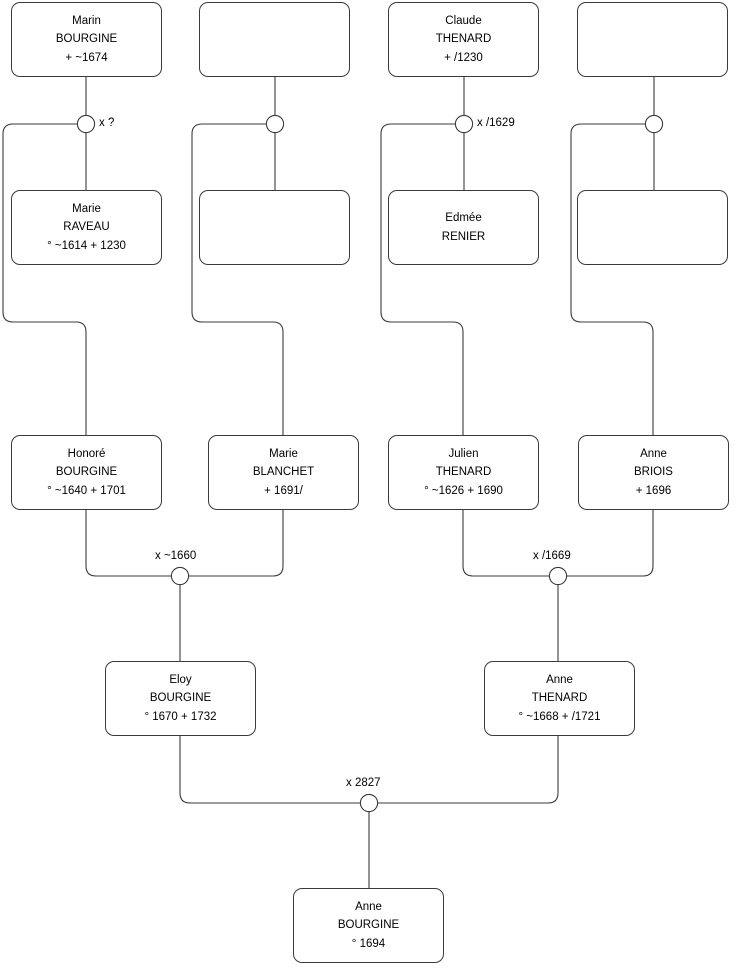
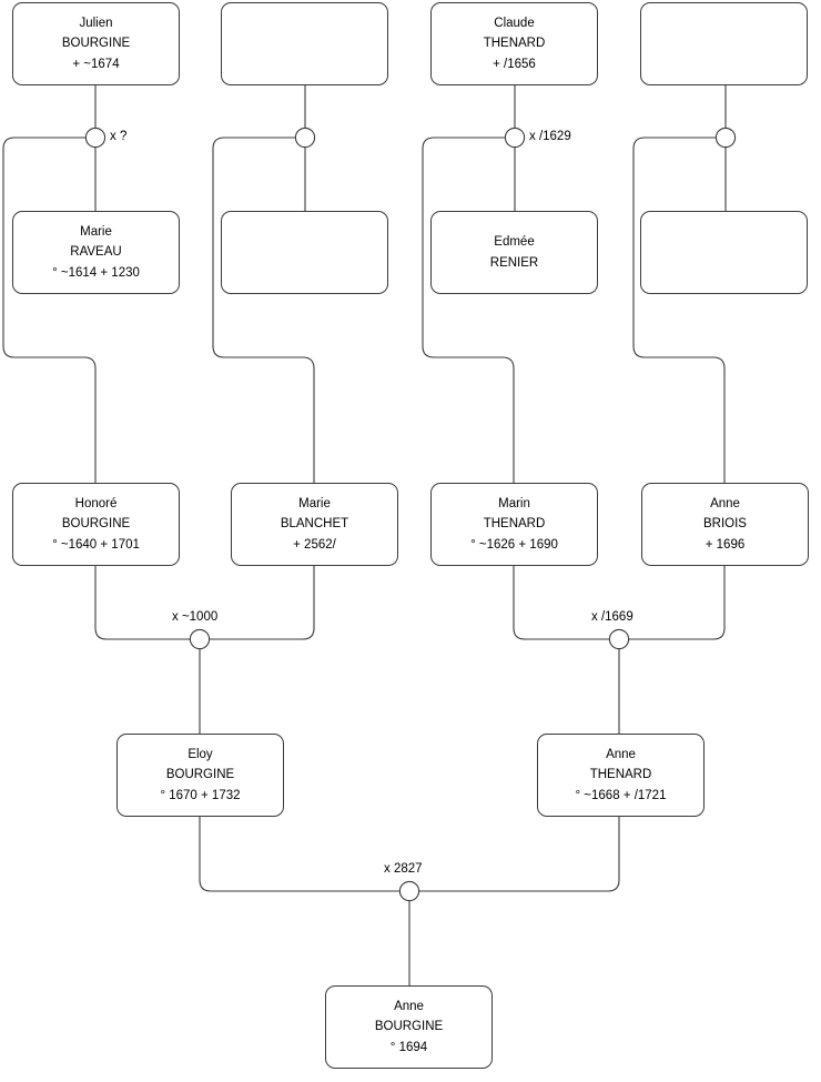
- Marin
+ Julien
  BOURGINE
  + ~1674
  Claude
  THENARD
- + /1230
+ + /1656
  Marie
  RAVEAU
  ° ~1614 + 1230
  Edmée
  RENIER
  Honoré
  BOURGINE
  ° ~1640 + 1701
  Marie
  BLANCHET
- + 1691/
+ + 2562/
- Julien
+ Marin
  THENARD
  ° ~1626 + 1690
  Anne
  BRIOIS
  + 1696
  Eloy
  BOURGINE
  ° 1670 + 1732
  Anne
  THENARD
  ° ~1668 + /1721
  Anne
  BOURGINE
  ° 1694
  x ?
  x /1629
- x ~1660
+ x ~1000
  x /1669
  x 2827
